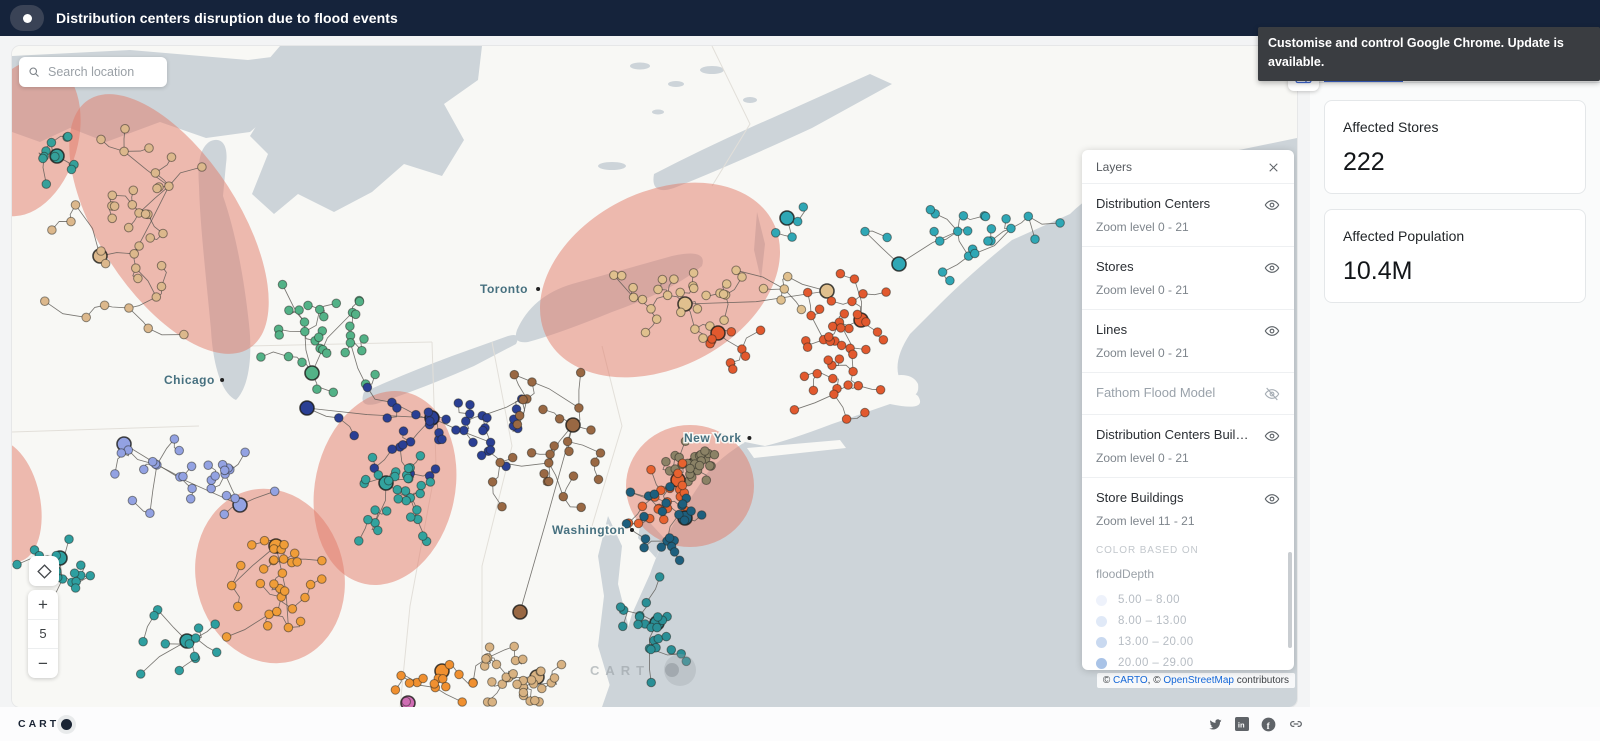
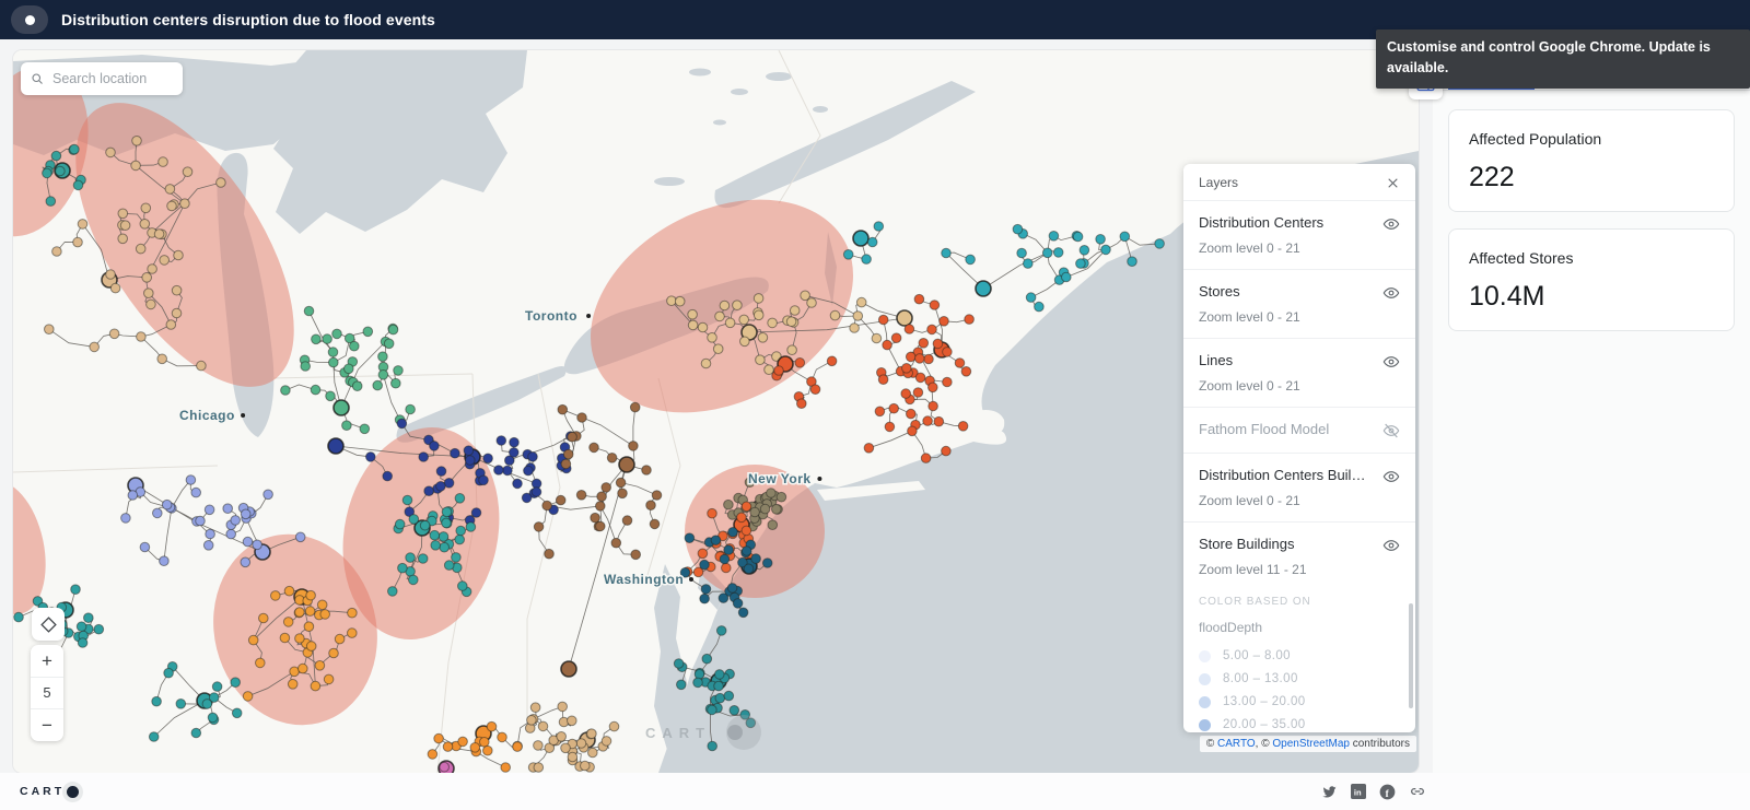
  Distribution centers disruption due to flood events
  Customise and control Google Chrome. Update is available.
  Toronto
  Chicago
  New York
  Washington
  CART
  Search location
  +
  5
  −
  © CARTO, © OpenStreetMap contributors
  Layers
  Distribution Centers
  Zoom level 0 - 21
  Stores
  Zoom level 0 - 21
  Lines
  Zoom level 0 - 21
  Fathom Flood Model
  Distribution Centers Build...
  Zoom level 0 - 21
  Store Buildings
  Zoom level 11 - 21
  COLOR BASED ON
  floodDepth
  5.00 – 8.00
  8.00 – 13.00
  13.00 – 20.00
- 20.00 – 29.00
+ 20.00 – 35.00
- Affected Stores
+ Affected Population
  222
- Affected Population
+ Affected Stores
  10.4M
  CART
  in
  f
